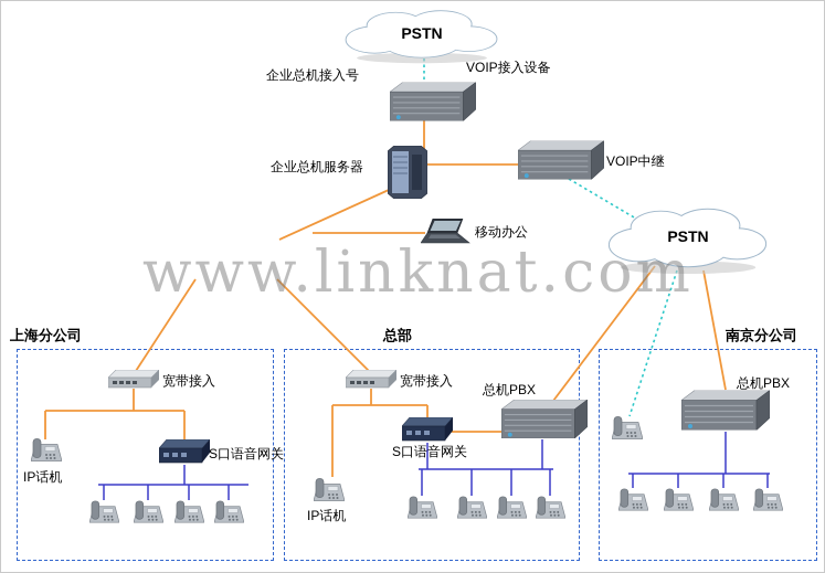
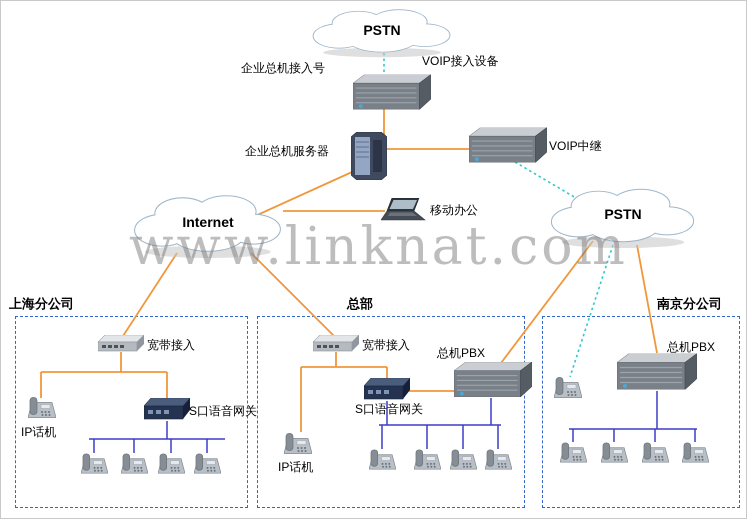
  PSTN
+ Internet
  PSTN
  企业总机接入号
  VOIP接入设备
  企业总机服务器
  VOIP中继
  移动办公
  上海分公司
  总部
  南京分公司
  宽带接入
  宽带接入
  S口语音网关
  S口语音网关
  总机PBX
  总机PBX
  IP话机
  IP话机
  www.linknat.com
